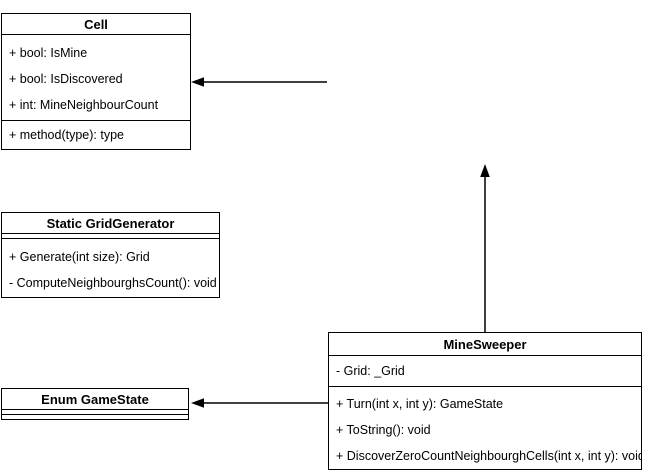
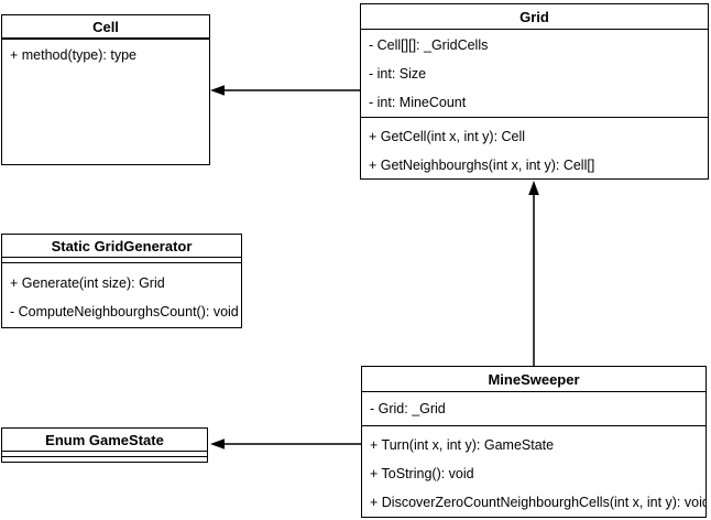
  Cell
- + bool: IsMine
- + bool: IsDiscovered
- + int: MineNeighbourCount
  + method(type): type
+ Grid
+ - Cell[][]: _GridCells
+ - int: Size
+ - int: MineCount
+ + GetCell(int x, int y): Cell
+ + GetNeighbourghs(int x, int y): Cell[]
  Static GridGenerator
  + Generate(int size): Grid
  - ComputeNeighbourghsCount(): void
  Enum GameState
  MineSweeper
  - Grid: _Grid
  + Turn(int x, int y): GameState
  + ToString(): void
  + DiscoverZeroCountNeighbourghCells(int x, int y): voi
